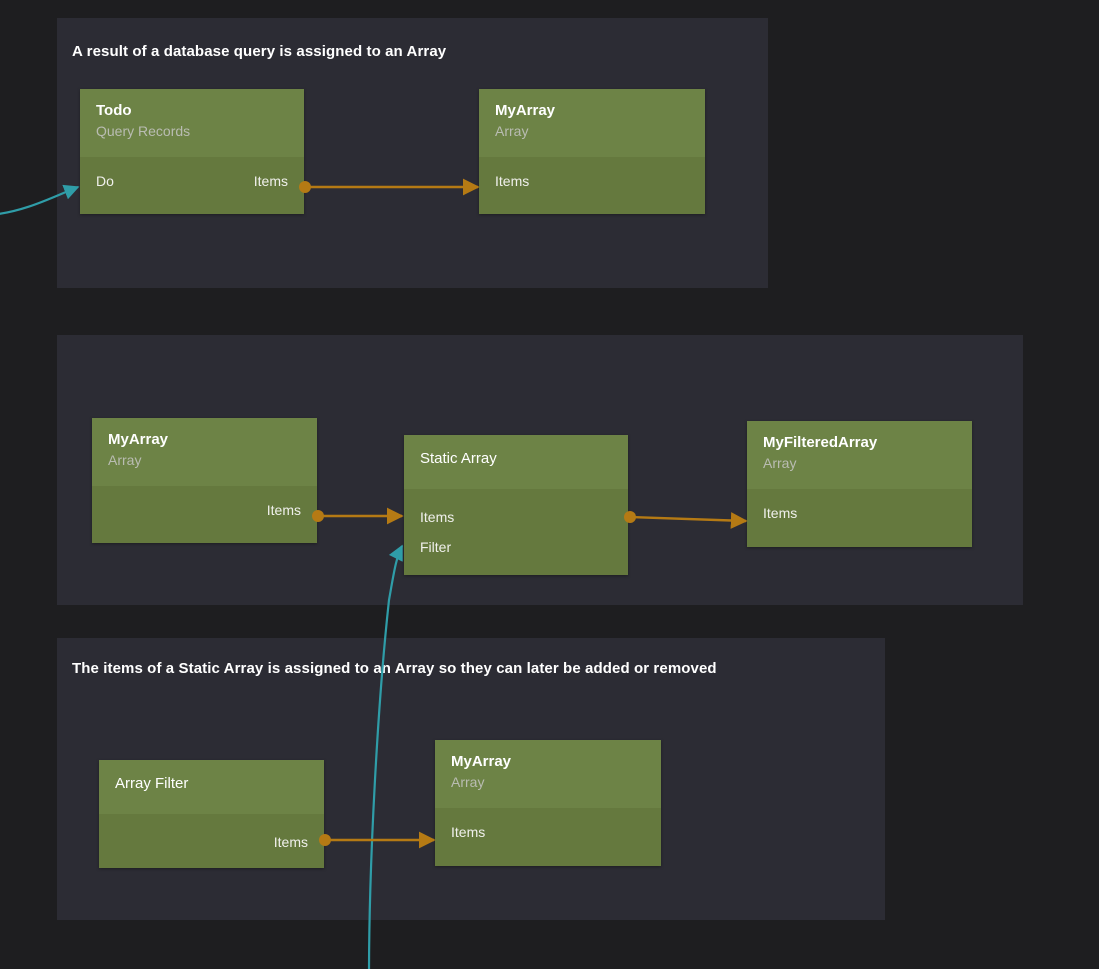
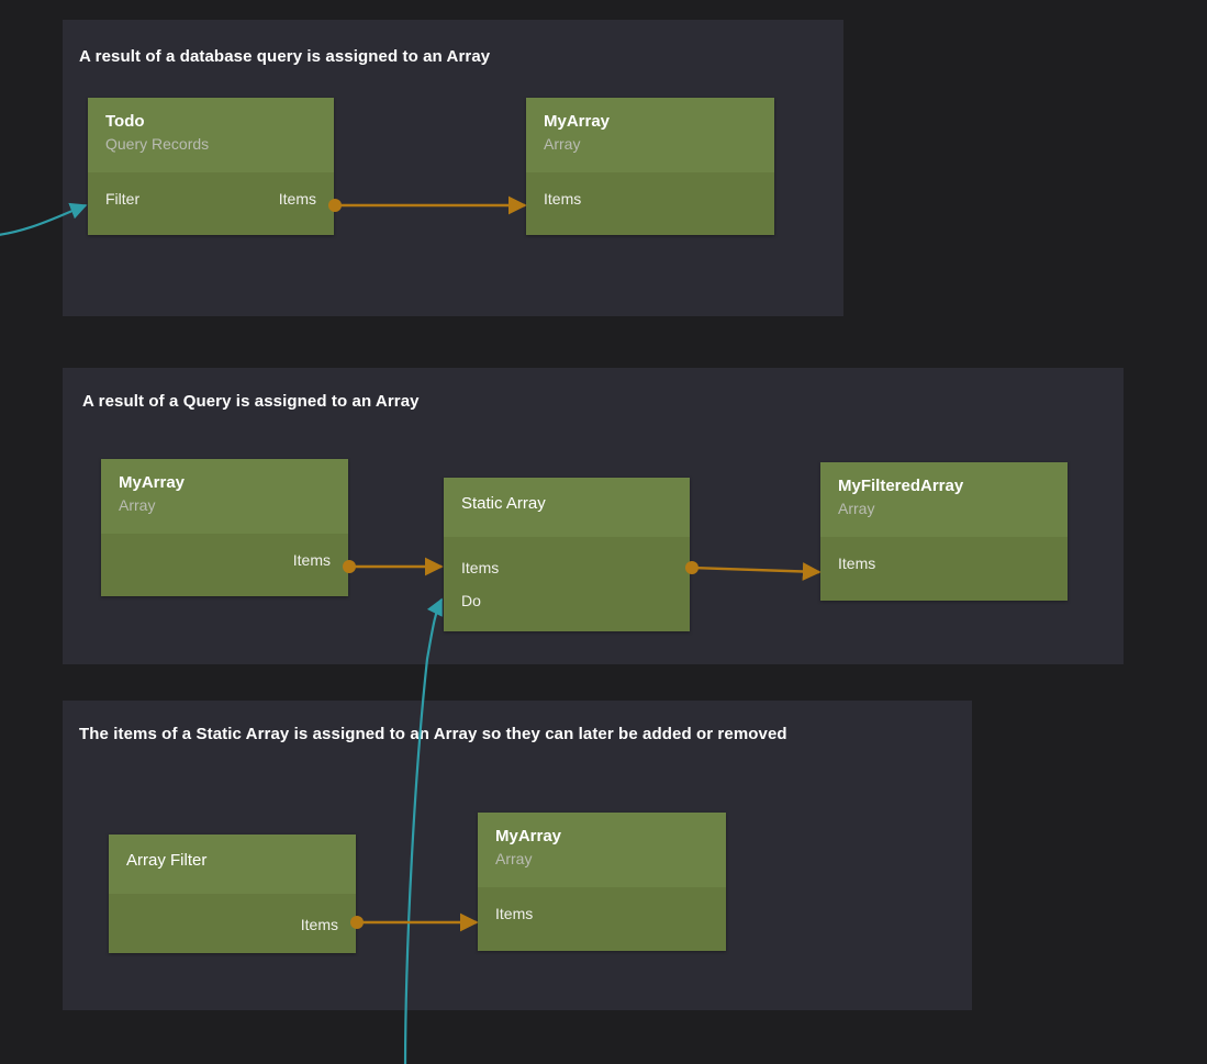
  A result of a database query is assigned to an Array
  Todo
  Query Records
- Do
+ Filter
  Items
  MyArray
  Array
  Items
+ A result of a Query is assigned to an Array
  MyArray
  Array
  Items
  Static Array
  Items
- Filter
+ Do
  MyFilteredArray
  Array
  Items
  The items of a Static Array is assigned to an Array so they can later be added or removed
  Array Filter
  Items
  MyArray
  Array
  Items
